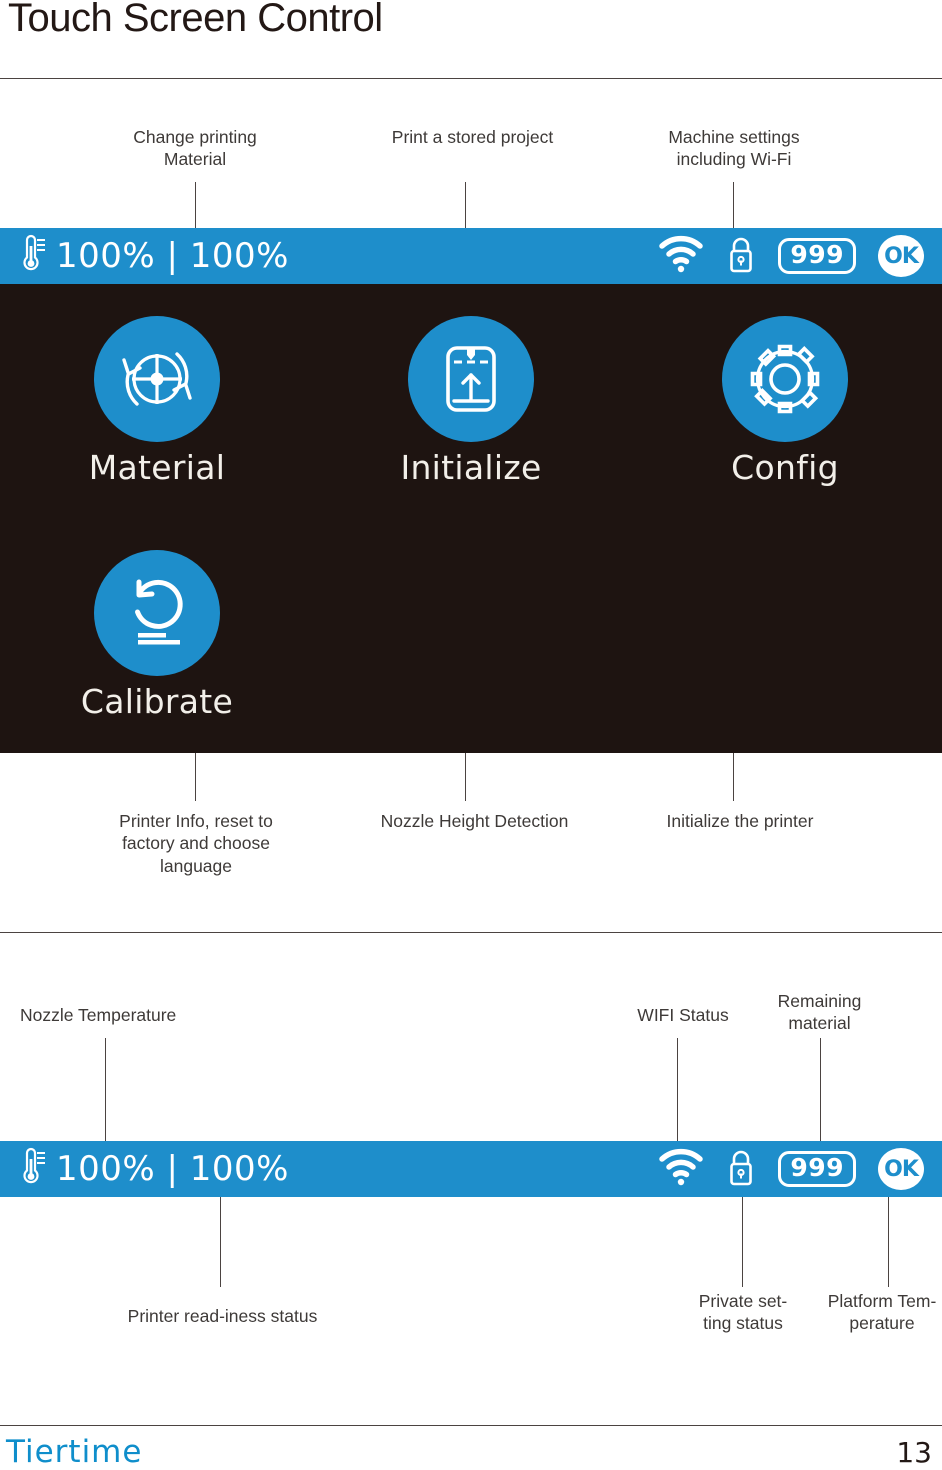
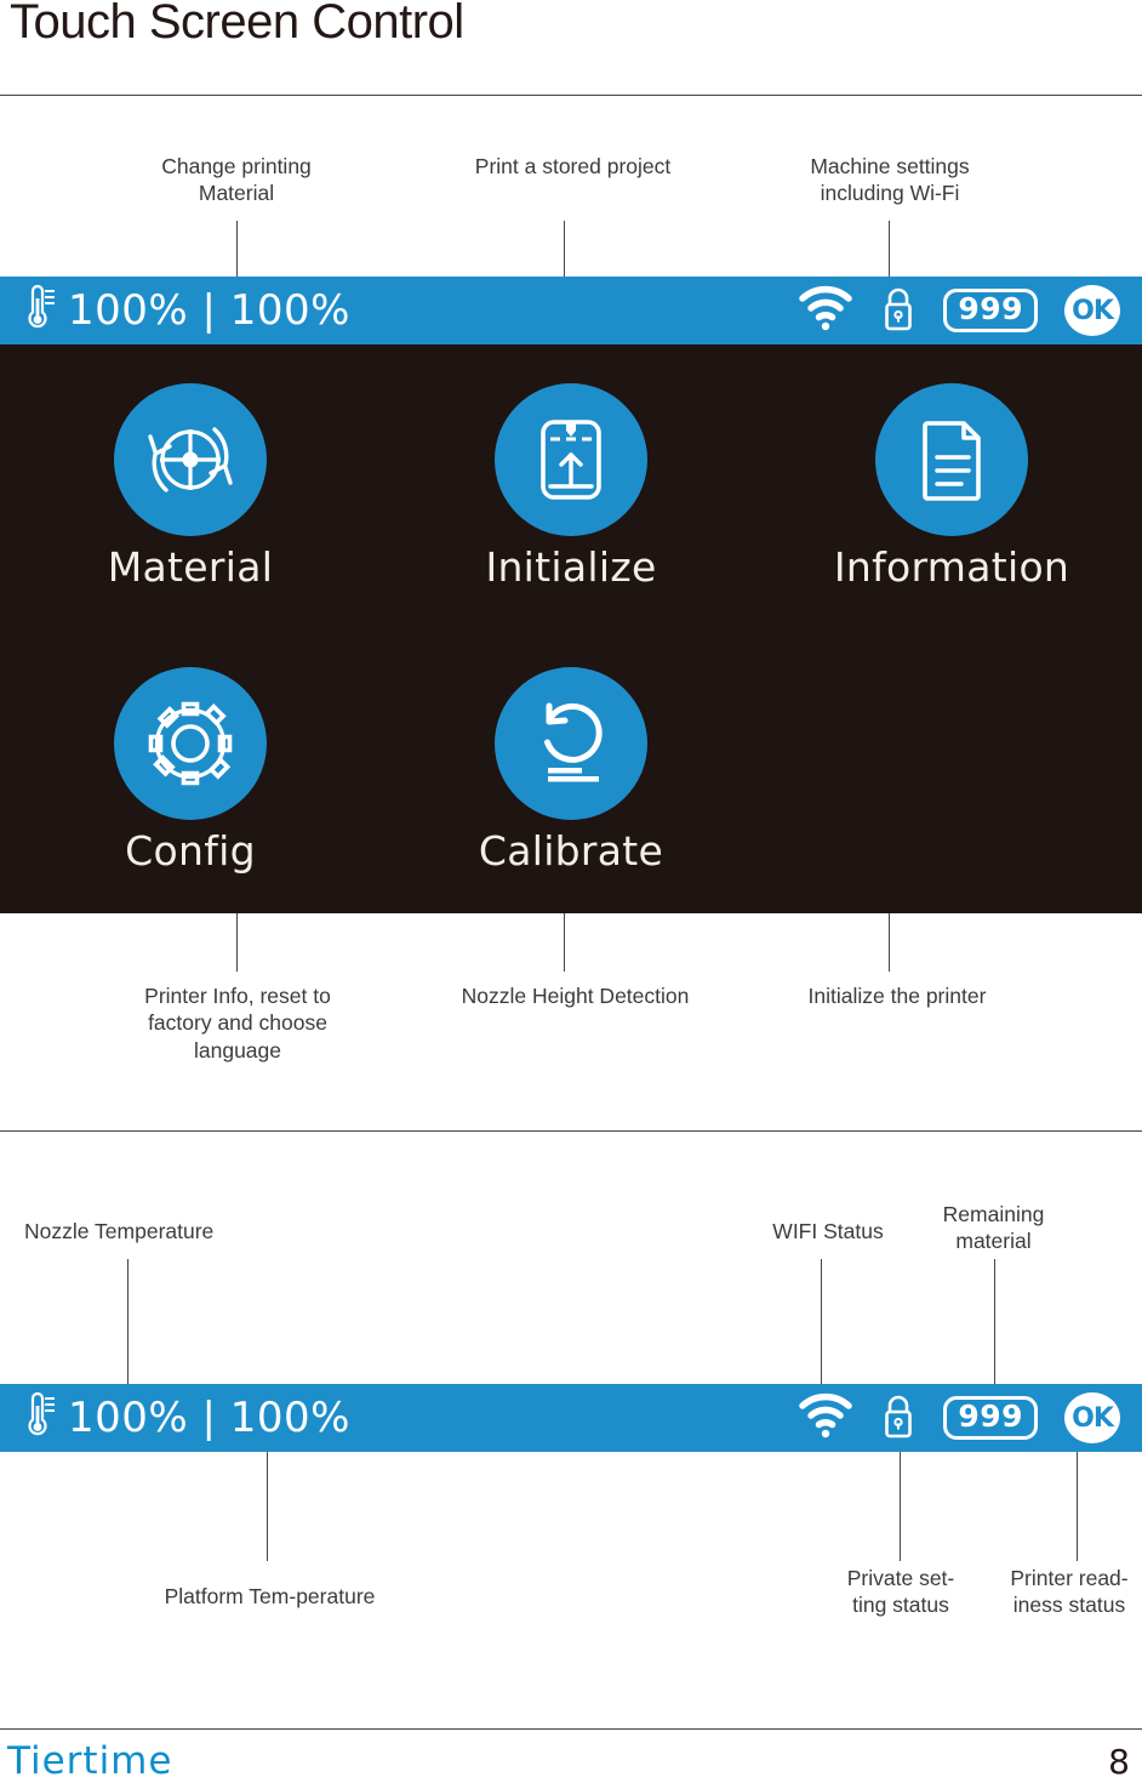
  Touch Screen Control
  Change printing Material
  Print a stored project
  Machine settings including Wi-Fi
  100% | 100%
  999
  OK
  Material
  Initialize
+ Information
  Config
  Calibrate
  Printer Info, reset to factory and choose language
  Nozzle Height Detection
  Initialize the printer
  Nozzle Temperature
  WIFI Status
  Remaining material
  100% | 100%
  999
  OK
- Printer read-iness status
+ Platform Tem-perature
  Private set-ting status
- Platform Tem-perature
+ Printer read-iness status
  Tiertime
- 13
+ 8
